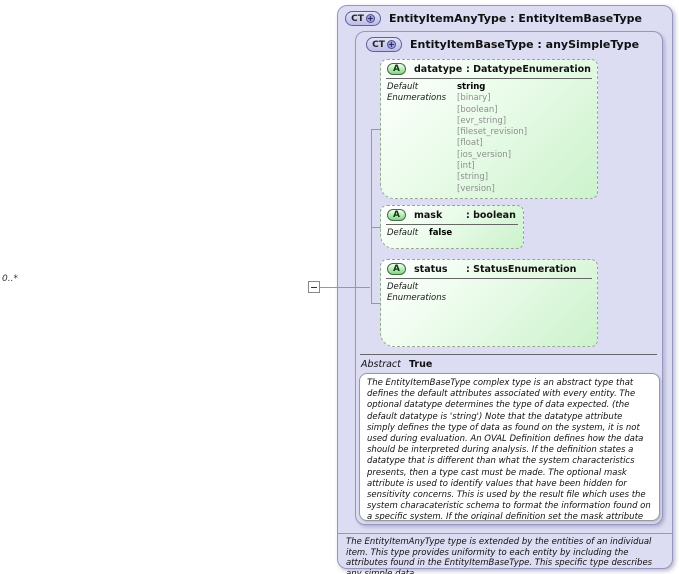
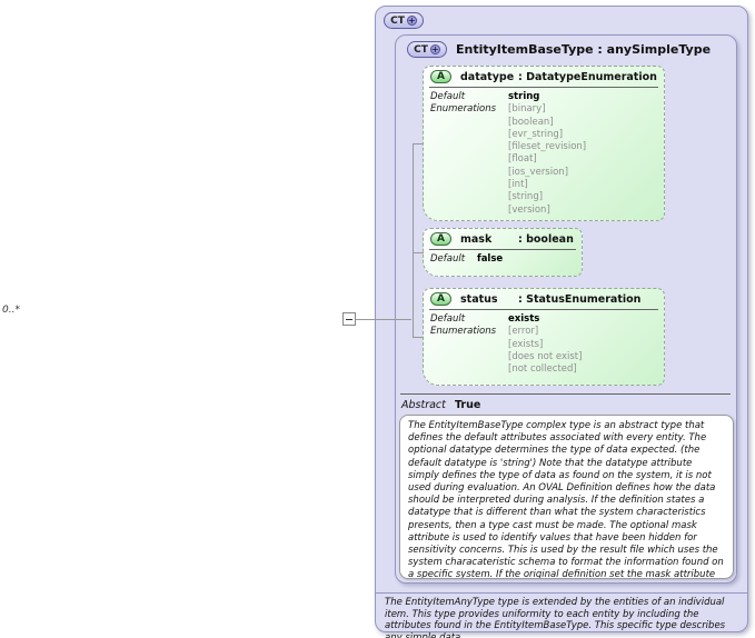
  0..*
  CT
  +
- EntityItemAnyType : EntityItemBaseType
  CT
  +
  EntityItemBaseType : anySimpleType
  A
  datatype
  : DatatypeEnumeration
  Default
  Enumerations
  string
  [binary]
  [boolean]
  [evr_string]
  [fileset_revision]
  [float]
  [ios_version]
  [int]
  [string]
  [version]
  A
  mask
  : boolean
  Default
  false
  A
  status
  : StatusEnumeration
  Default
  Enumerations
+ exists
+ [error]
+ [exists]
+ [does not exist]
+ [not collected]
  Abstract
  True
  The EntityItemBaseType complex type is an abstract type that defines the default attributes associated with every entity. The optional datatype determines the type of data expected. (the default datatype is 'string') Note that the datatype attribute simply defines the type of data as found on the system, it is not used during evaluation. An OVAL Definition defines how the data should be interpreted during analysis. If the definition states a datatype that is different than what the system characteristics presents, then a type cast must be made. The optional mask attribute is used to identify values that have been hidden for sensitivity concerns. This is used by the result file which uses the system characateristic schema to format the information found on a specific system. If the original definition set the mask attribute
  The EntityItemAnyType type is extended by the entities of an individual item. This type provides uniformity to each entity by including the attributes found in the EntityItemBaseType. This specific type describes
